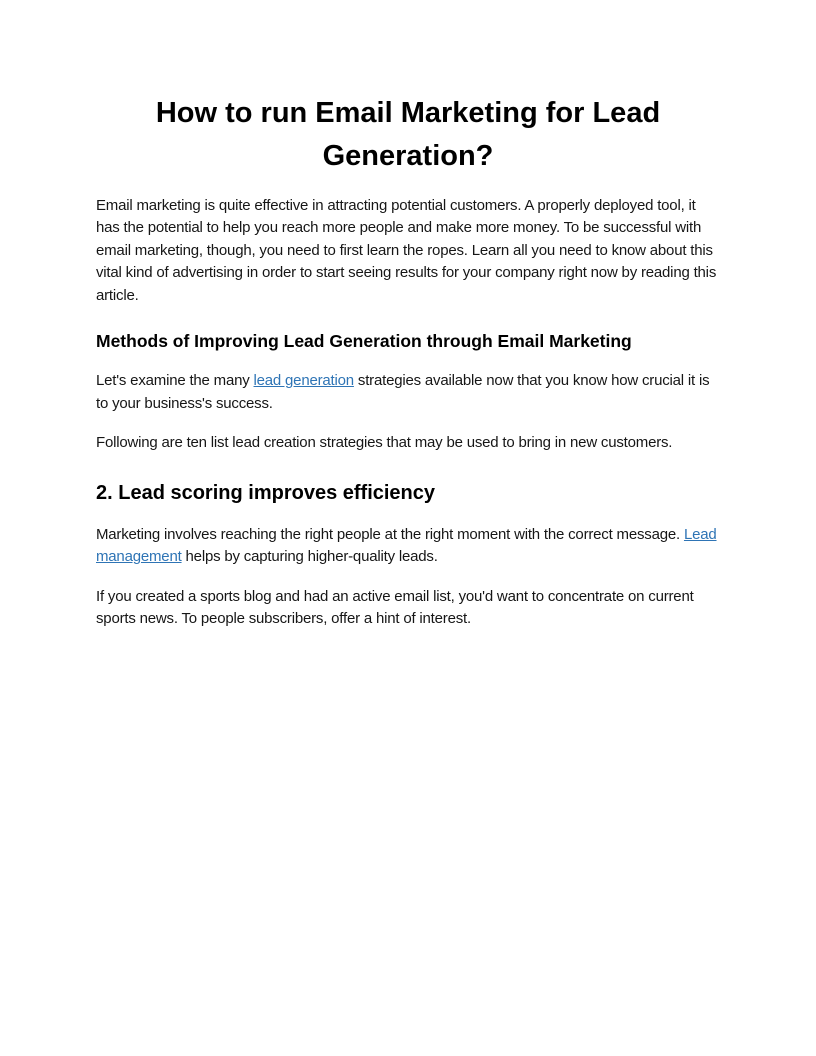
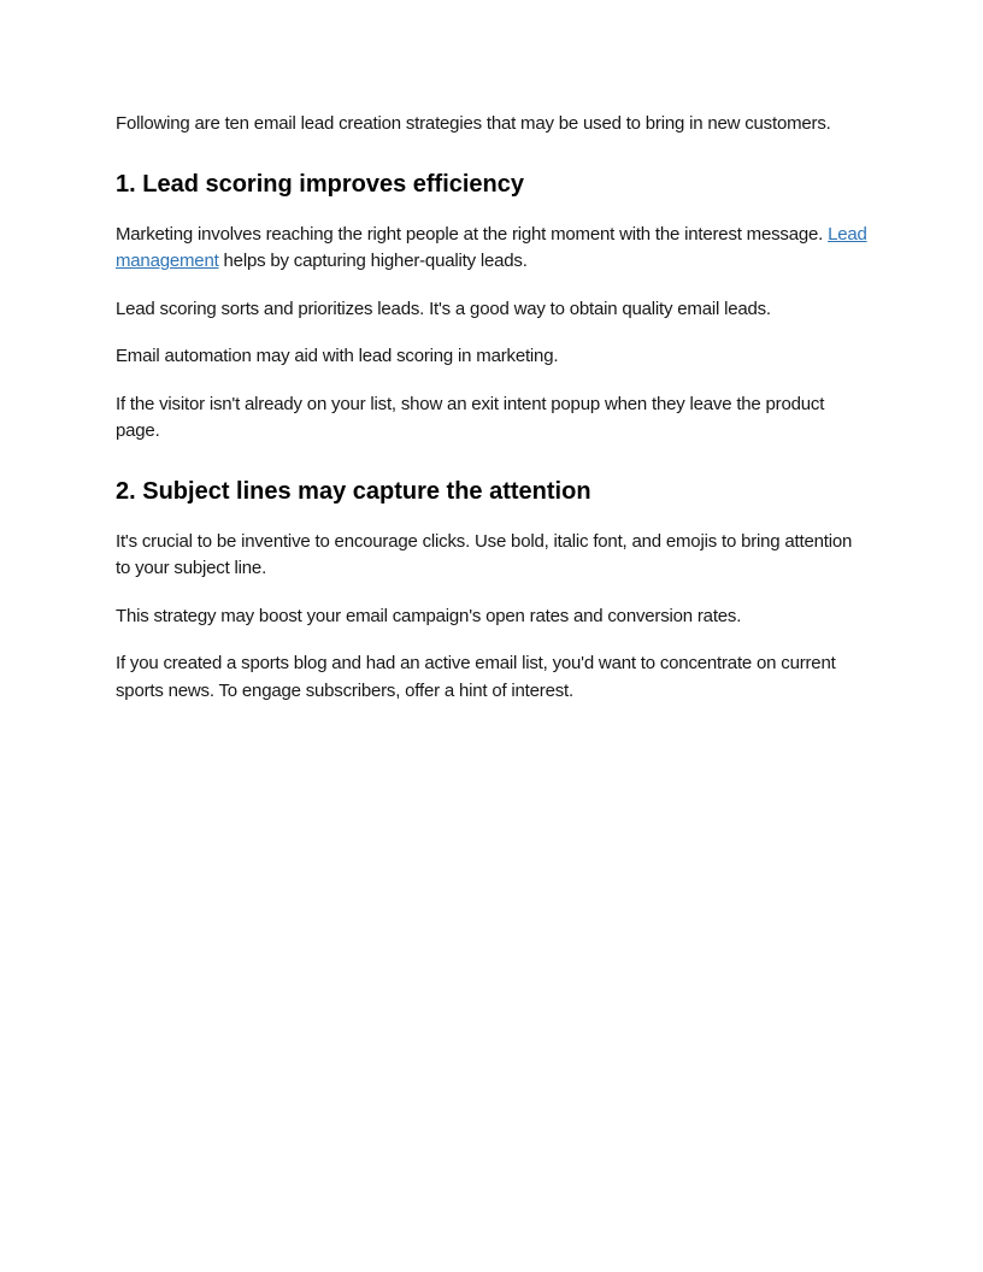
- How to run Email Marketing for Lead Generation?
- Email marketing is quite effective in attracting potential customers. A properly deployed tool, it has the potential to help you reach more people and make more money. To be successful with email marketing, though, you need to first learn the ropes. Learn all you need to know about this vital kind of advertising in order to start seeing results for your company right now by reading this article.
- Methods of Improving Lead Generation through Email Marketing
- Let's examine the many lead generation strategies available now that you know how crucial it is to your business's success.
- Following are ten list lead creation strategies that may be used to bring in new customers.
+ Following are ten email lead creation strategies that may be used to bring in new customers.
- 2. Lead scoring improves efficiency
+ 1. Lead scoring improves efficiency
- Marketing involves reaching the right people at the right moment with the correct message. Lead management helps by capturing higher-quality leads.
+ Marketing involves reaching the right people at the right moment with the interest message. Lead management helps by capturing higher-quality leads.
+ Lead scoring sorts and prioritizes leads. It's a good way to obtain quality email leads.
+ Email automation may aid with lead scoring in marketing.
+ If the visitor isn't already on your list, show an exit intent popup when they leave the product page.
+ 2. Subject lines may capture the attention
+ It's crucial to be inventive to encourage clicks. Use bold, italic font, and emojis to bring attention to your subject line.
+ This strategy may boost your email campaign's open rates and conversion rates.
- If you created a sports blog and had an active email list, you'd want to concentrate on current sports news. To people subscribers, offer a hint of interest.
+ If you created a sports blog and had an active email list, you'd want to concentrate on current sports news. To engage subscribers, offer a hint of interest.
